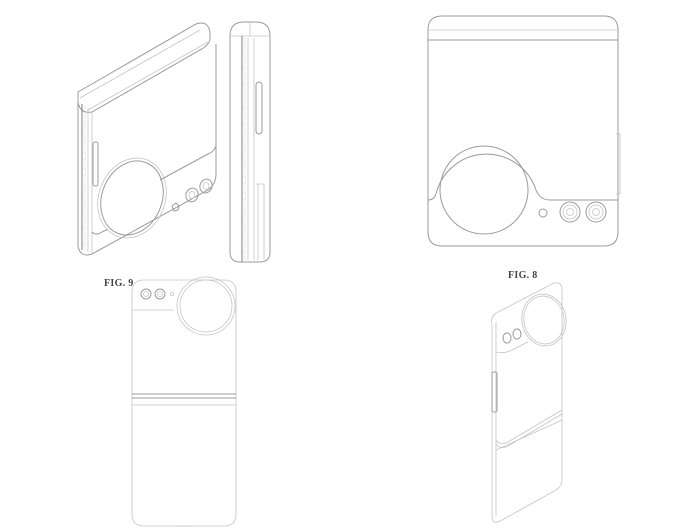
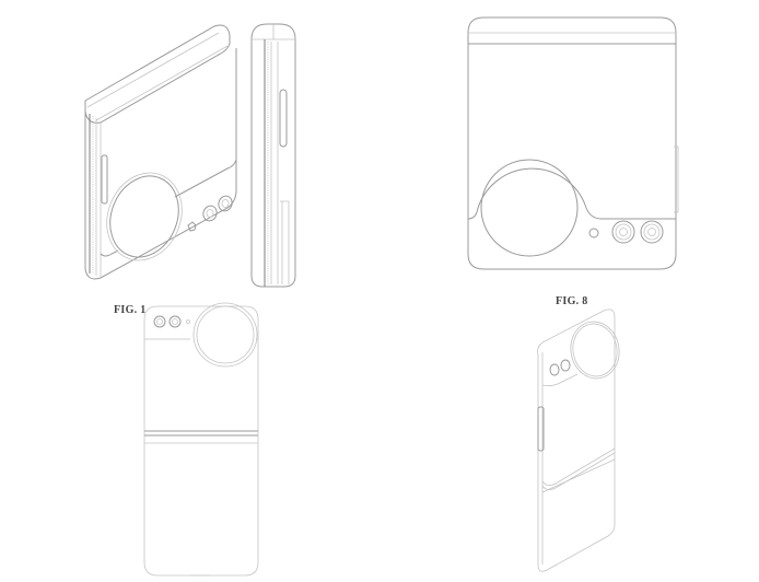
- FIG. 9
+ FIG. 1
  FIG. 8
